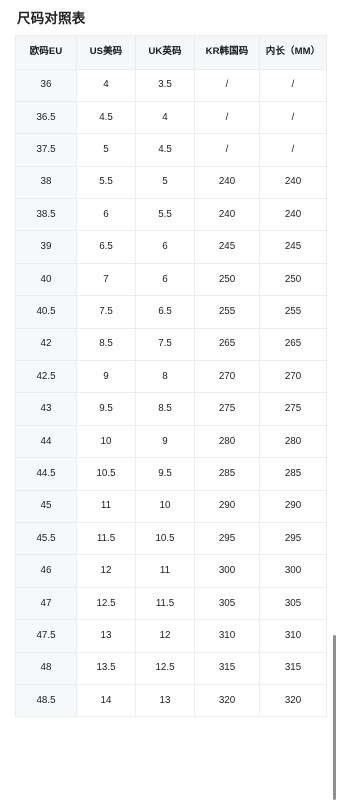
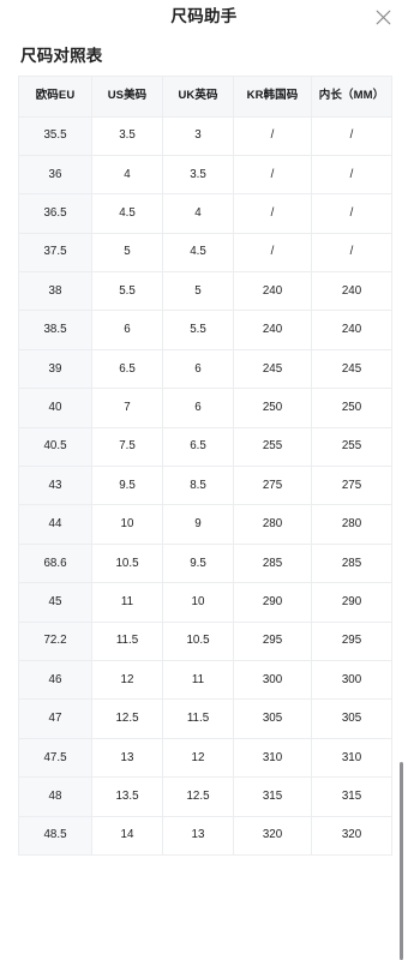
+ 尺码助手
  尺码对照表
  欧码EU	US美码	UK英码	KR韩国码	内长（MM）
+ 35.5	3.5	3	/	/
  36	4	3.5	/	/
  36.5	4.5	4	/	/
  37.5	5	4.5	/	/
  38	5.5	5	240	240
  38.5	6	5.5	240	240
  39	6.5	6	245	245
  40	7	6	250	250
  40.5	7.5	6.5	255	255
- 42	8.5	7.5	265	265
- 42.5	9	8	270	270
  43	9.5	8.5	275	275
  44	10	9	280	280
- 44.5	10.5	9.5	285	285
+ 68.6	10.5	9.5	285	285
  45	11	10	290	290
- 45.5	11.5	10.5	295	295
+ 72.2	11.5	10.5	295	295
  46	12	11	300	300
  47	12.5	11.5	305	305
  47.5	13	12	310	310
  48	13.5	12.5	315	315
  48.5	14	13	320	320
